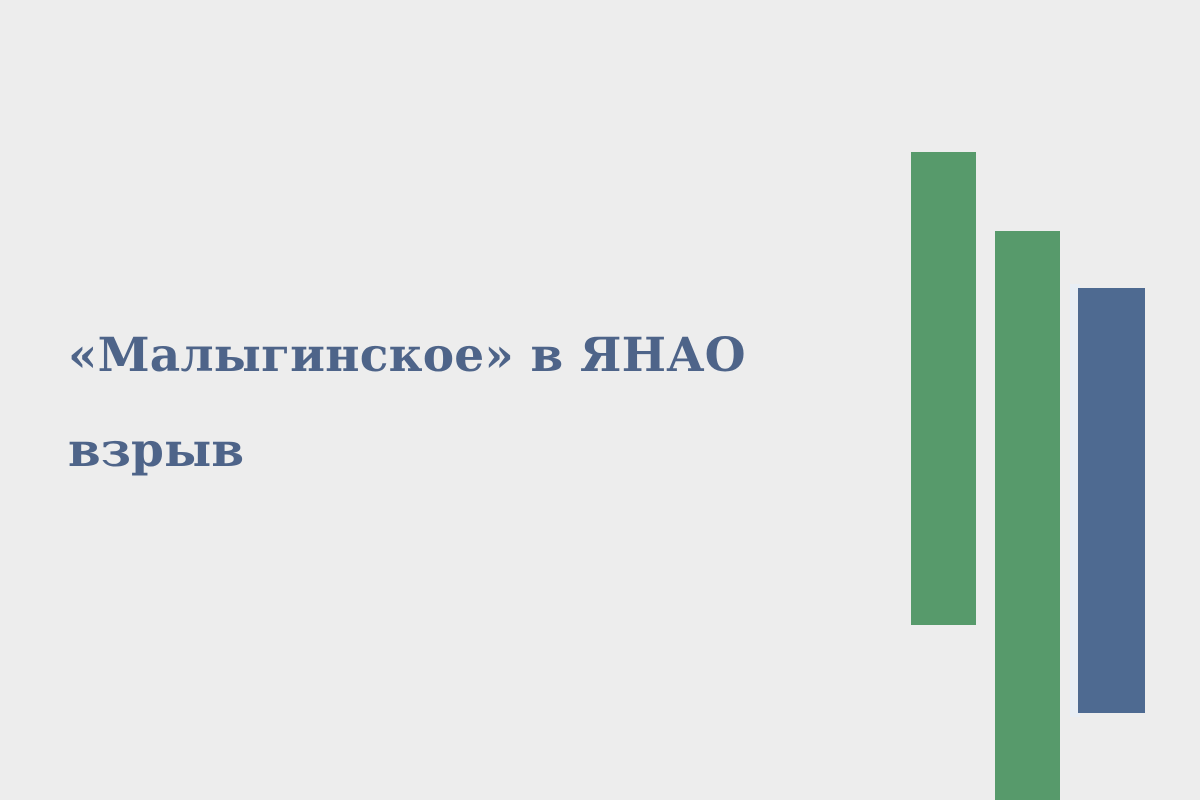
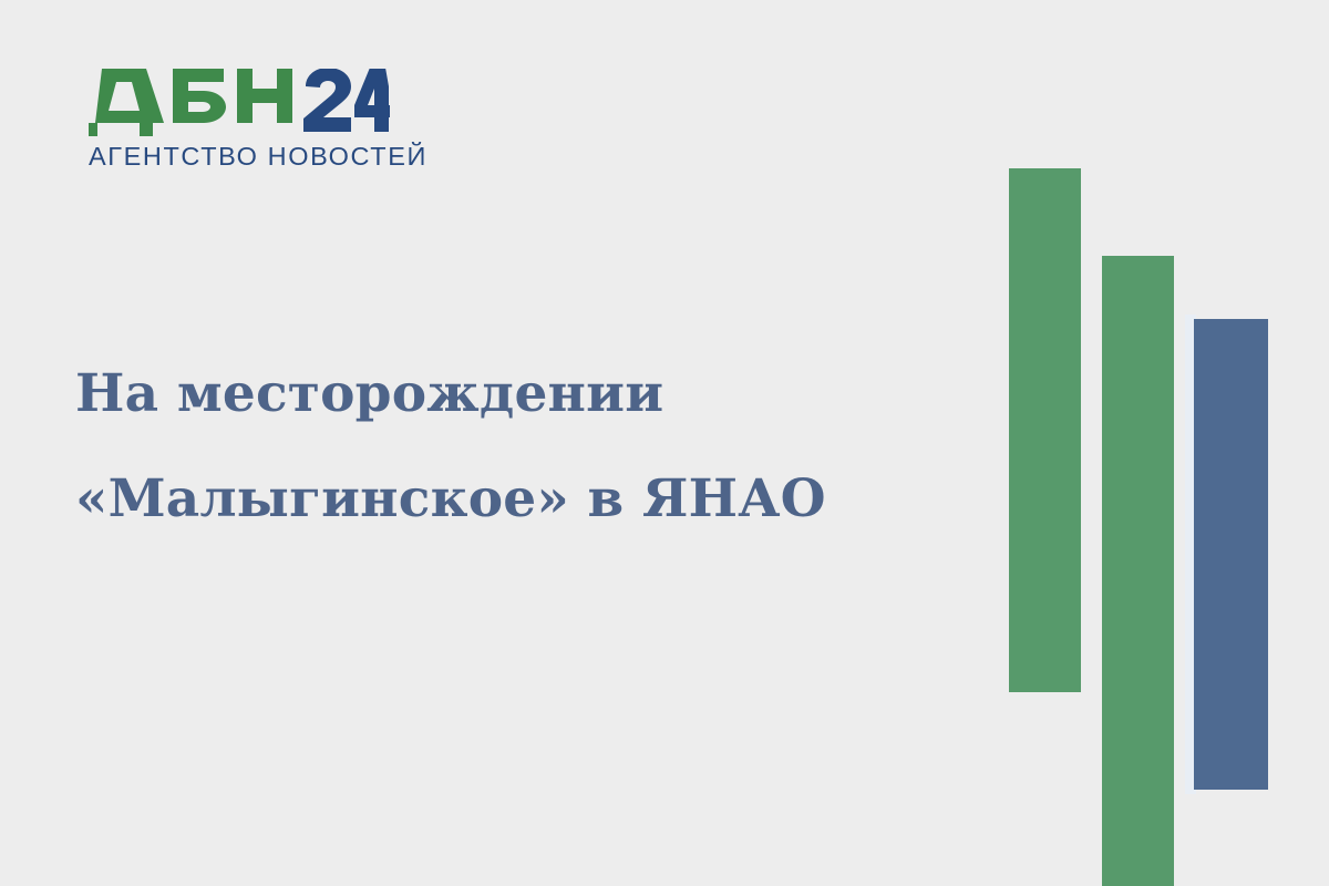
+ АГЕНТСТВО НОВОСТЕЙ
+ На месторождении
  «Малыгинское» в ЯНАО
- взрыв
